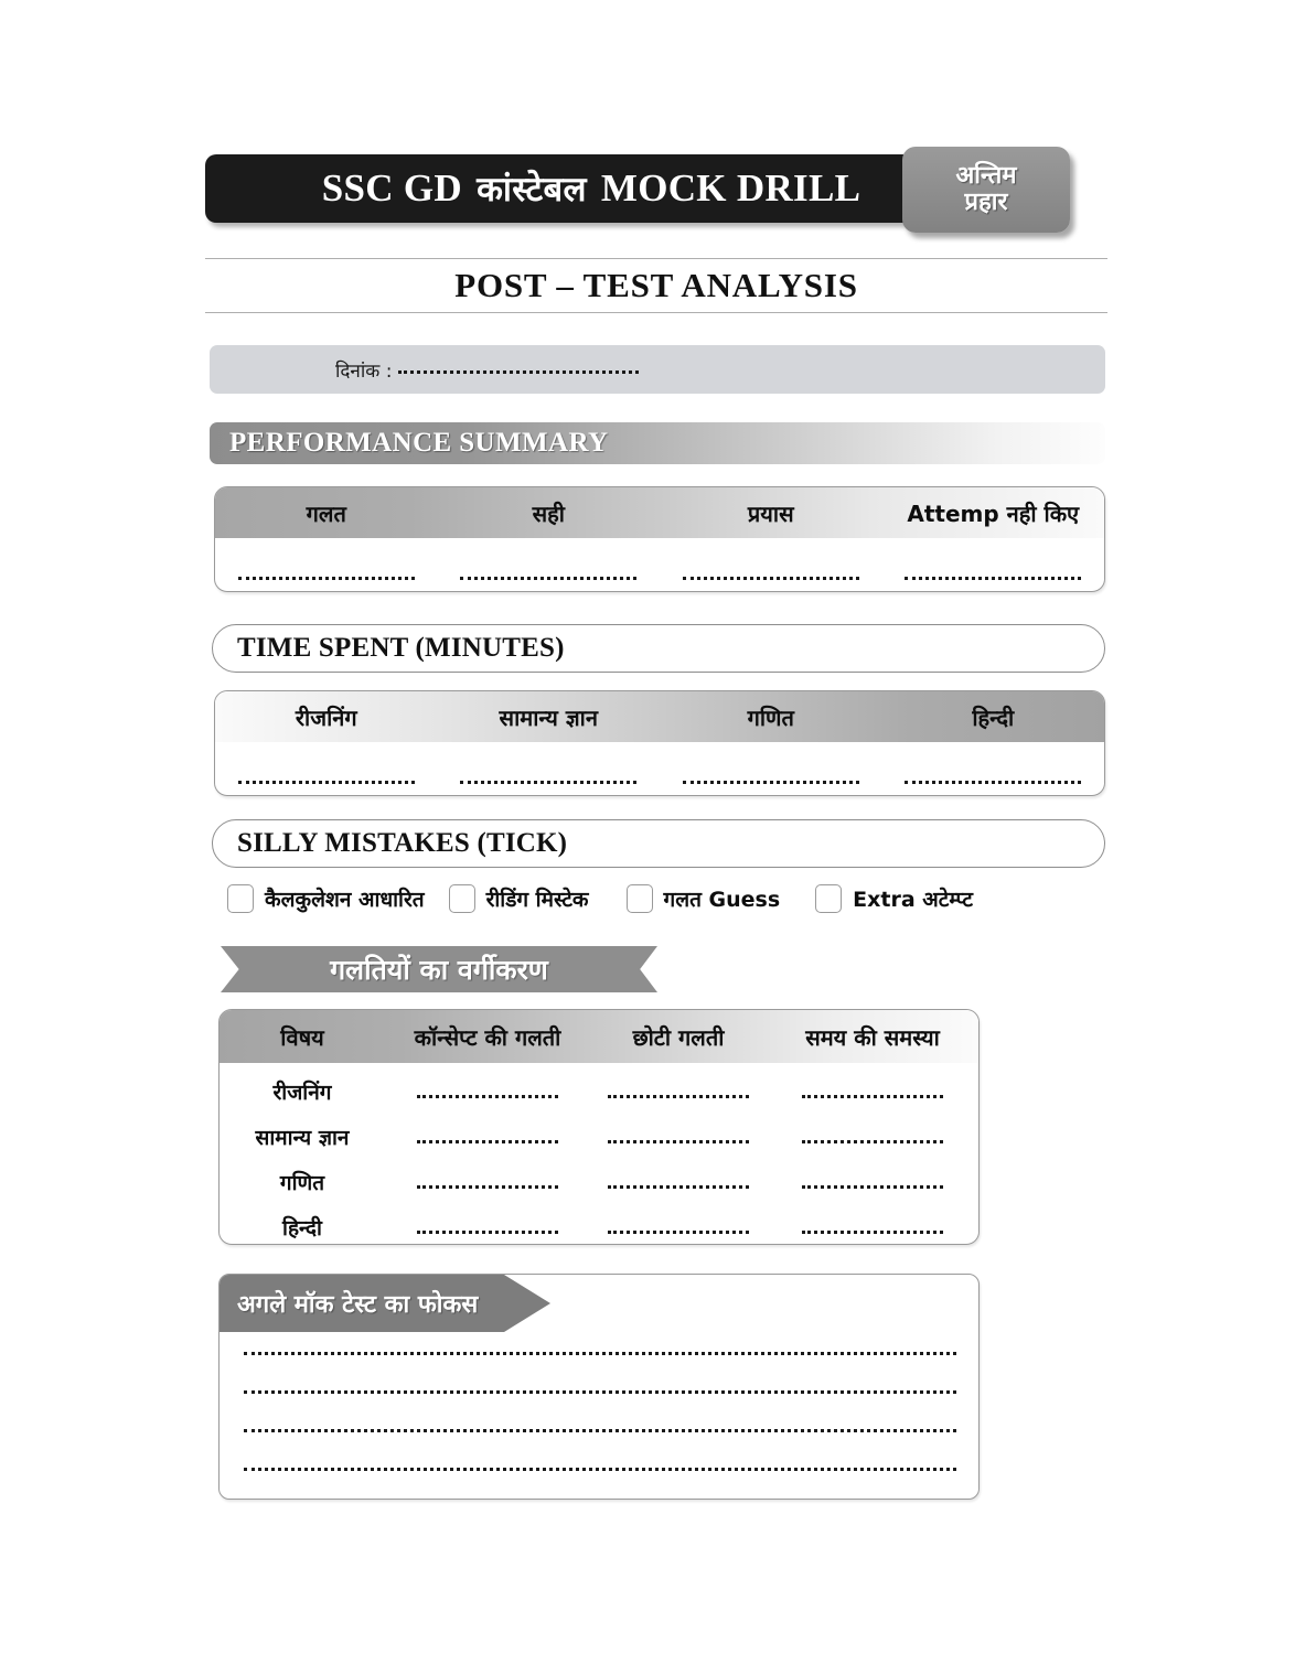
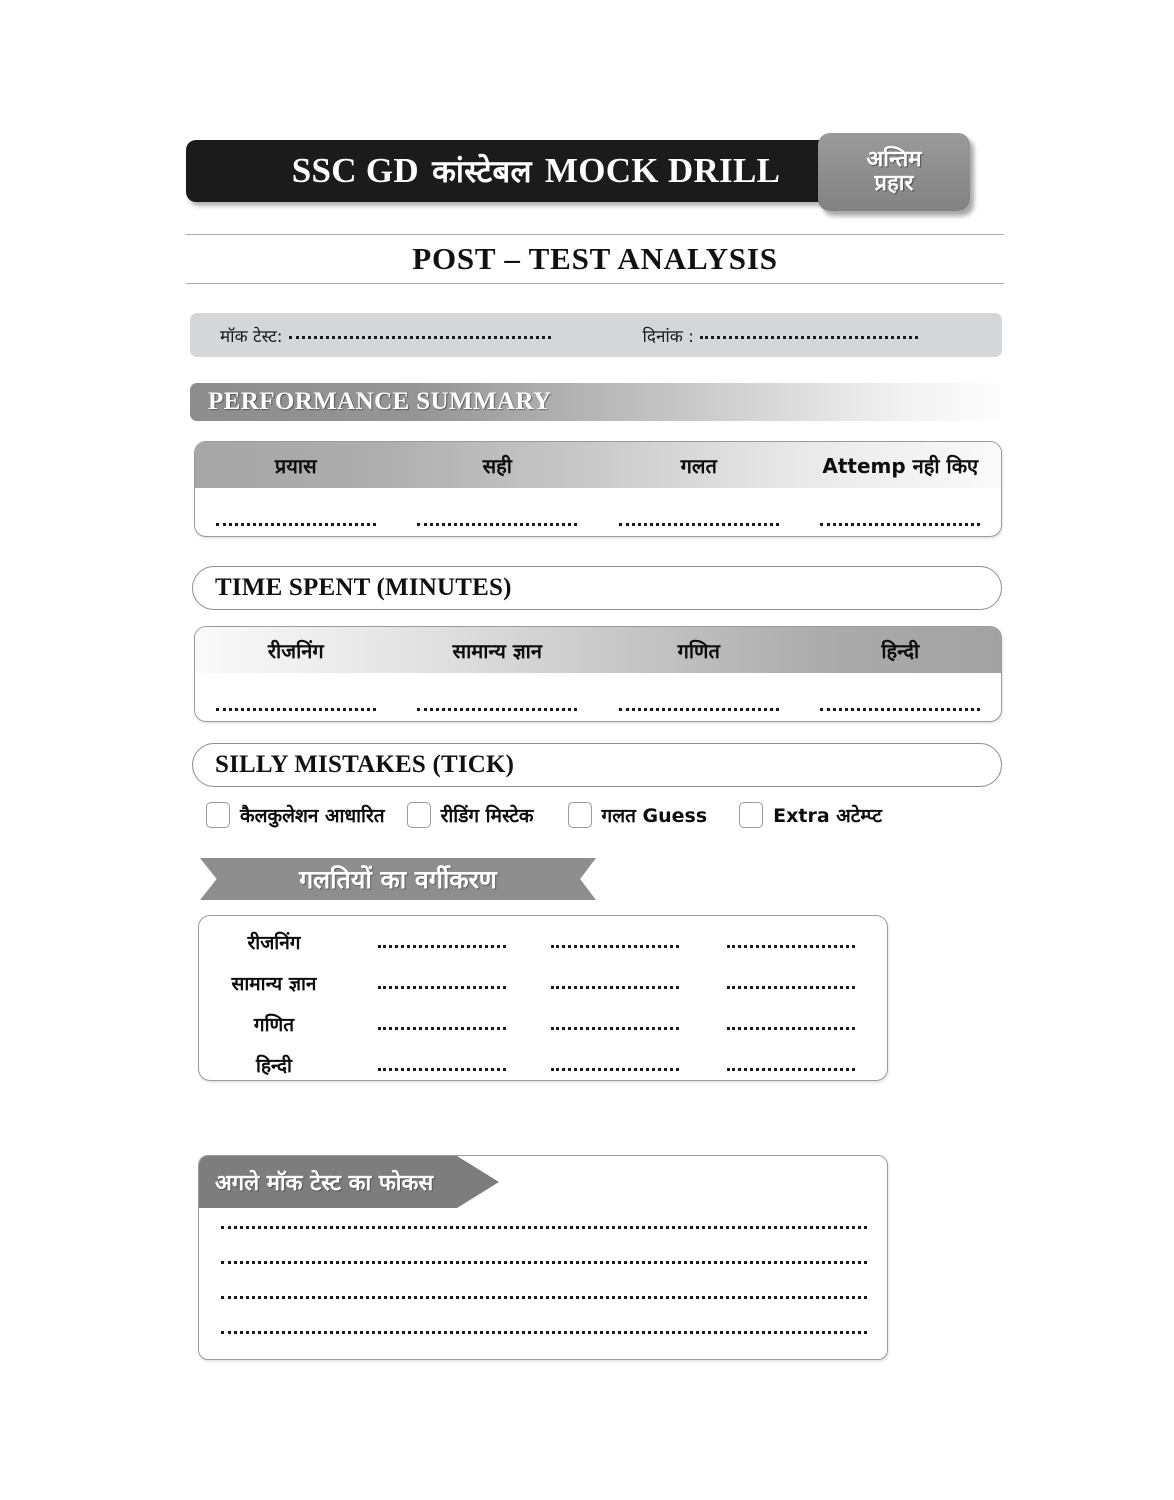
  SSC GD कांस्टेबल MOCK DRILL
  अन्तिम
  प्रहार
  POST – TEST ANALYSIS
+ मॉक टेस्ट:
  दिनांक :
  PERFORMANCE SUMMARY
- गलत
+ प्रयास
  सही
- प्रयास
+ गलत
  Attemp नही किए
  TIME SPENT (MINUTES)
  रीजनिंग
  सामान्य ज्ञान
  गणित
  हिन्दी
  SILLY MISTAKES (TICK)
  कैलकुलेशन आधारित
  रीडिंग मिस्टेक
  गलत Guess
  Extra अटेम्प्ट
  गलतियों का वर्गीकरण
- विषय
- कॉन्सेप्ट की गलती
- छोटी गलती
- समय की समस्या
  रीजनिंग
  सामान्य ज्ञान
  गणित
  हिन्दी
  अगले मॉक टेस्ट का फोकस
